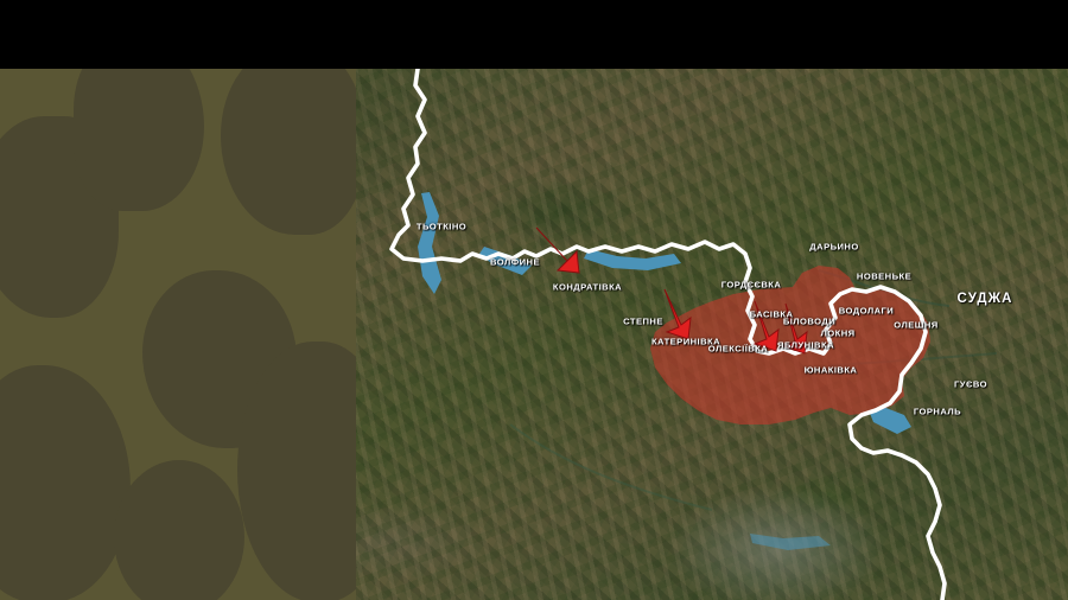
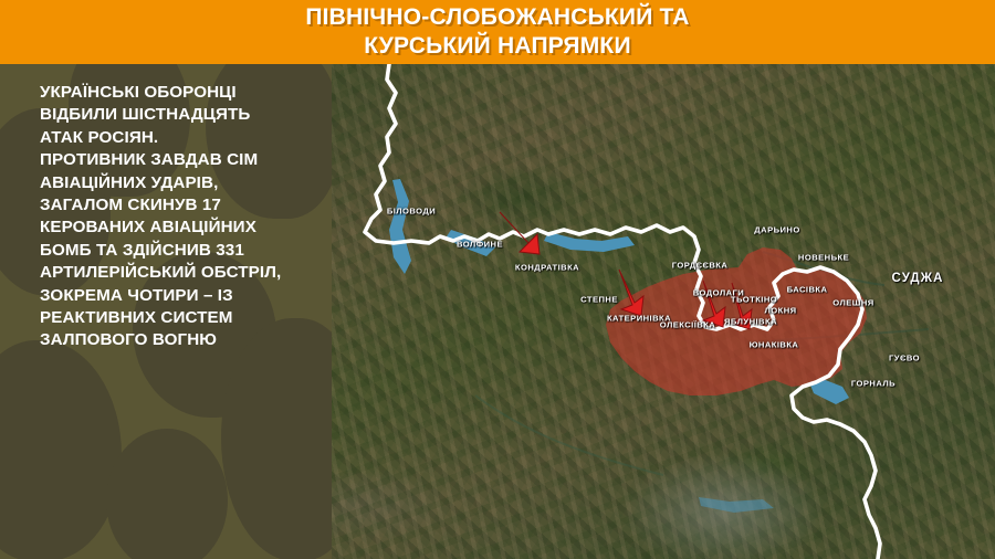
- ТЬОТКІНО
+ БІЛОВОДИ
  ВОЛФИНЕ
  КОНДРАТІВКА
  СТЕПНЕ
  ДАРЬИНО
  ГОРДЄЄВКА
  КАТЕРИНІВКА
  ОЛЕКСІЇВКА
- БАСІВКА
+ ВОДОЛАГИ
- БІЛОВОДИ
+ ТЬОТКІНО
  ЯБЛУНІВКА
  ЛОКНЯ
  ЮНАКІВКА
- ВОДОЛАГИ
+ БАСІВКА
  НОВЕНЬКЕ
  ОЛЕШНЯ
  СУДЖА
  ГУЄВО
  ГОРНАЛЬ
+ УКРАЇНСЬКІ ОБОРОНЦІ
+ ВІДБИЛИ ШІСТНАДЦЯТЬ
+ АТАК РОСІЯН.
+ ПРОТИВНИК ЗАВДАВ СІМ
+ АВІАЦІЙНИХ УДАРІВ,
+ ЗАГАЛОМ СКИНУВ 17
+ КЕРОВАНИХ АВІАЦІЙНИХ
+ БОМБ ТА ЗДІЙСНИВ 331
+ АРТИЛЕРІЙСЬКИЙ ОБСТРІЛ,
+ ЗОКРЕМА ЧОТИРИ – ІЗ
+ РЕАКТИВНИХ СИСТЕМ
+ ЗАЛПОВОГО ВОГНЮ
+ ПІВНІЧНО-СЛОБОЖАНСЬКИЙ ТА
+ КУРСЬКИЙ НАПРЯМКИ
